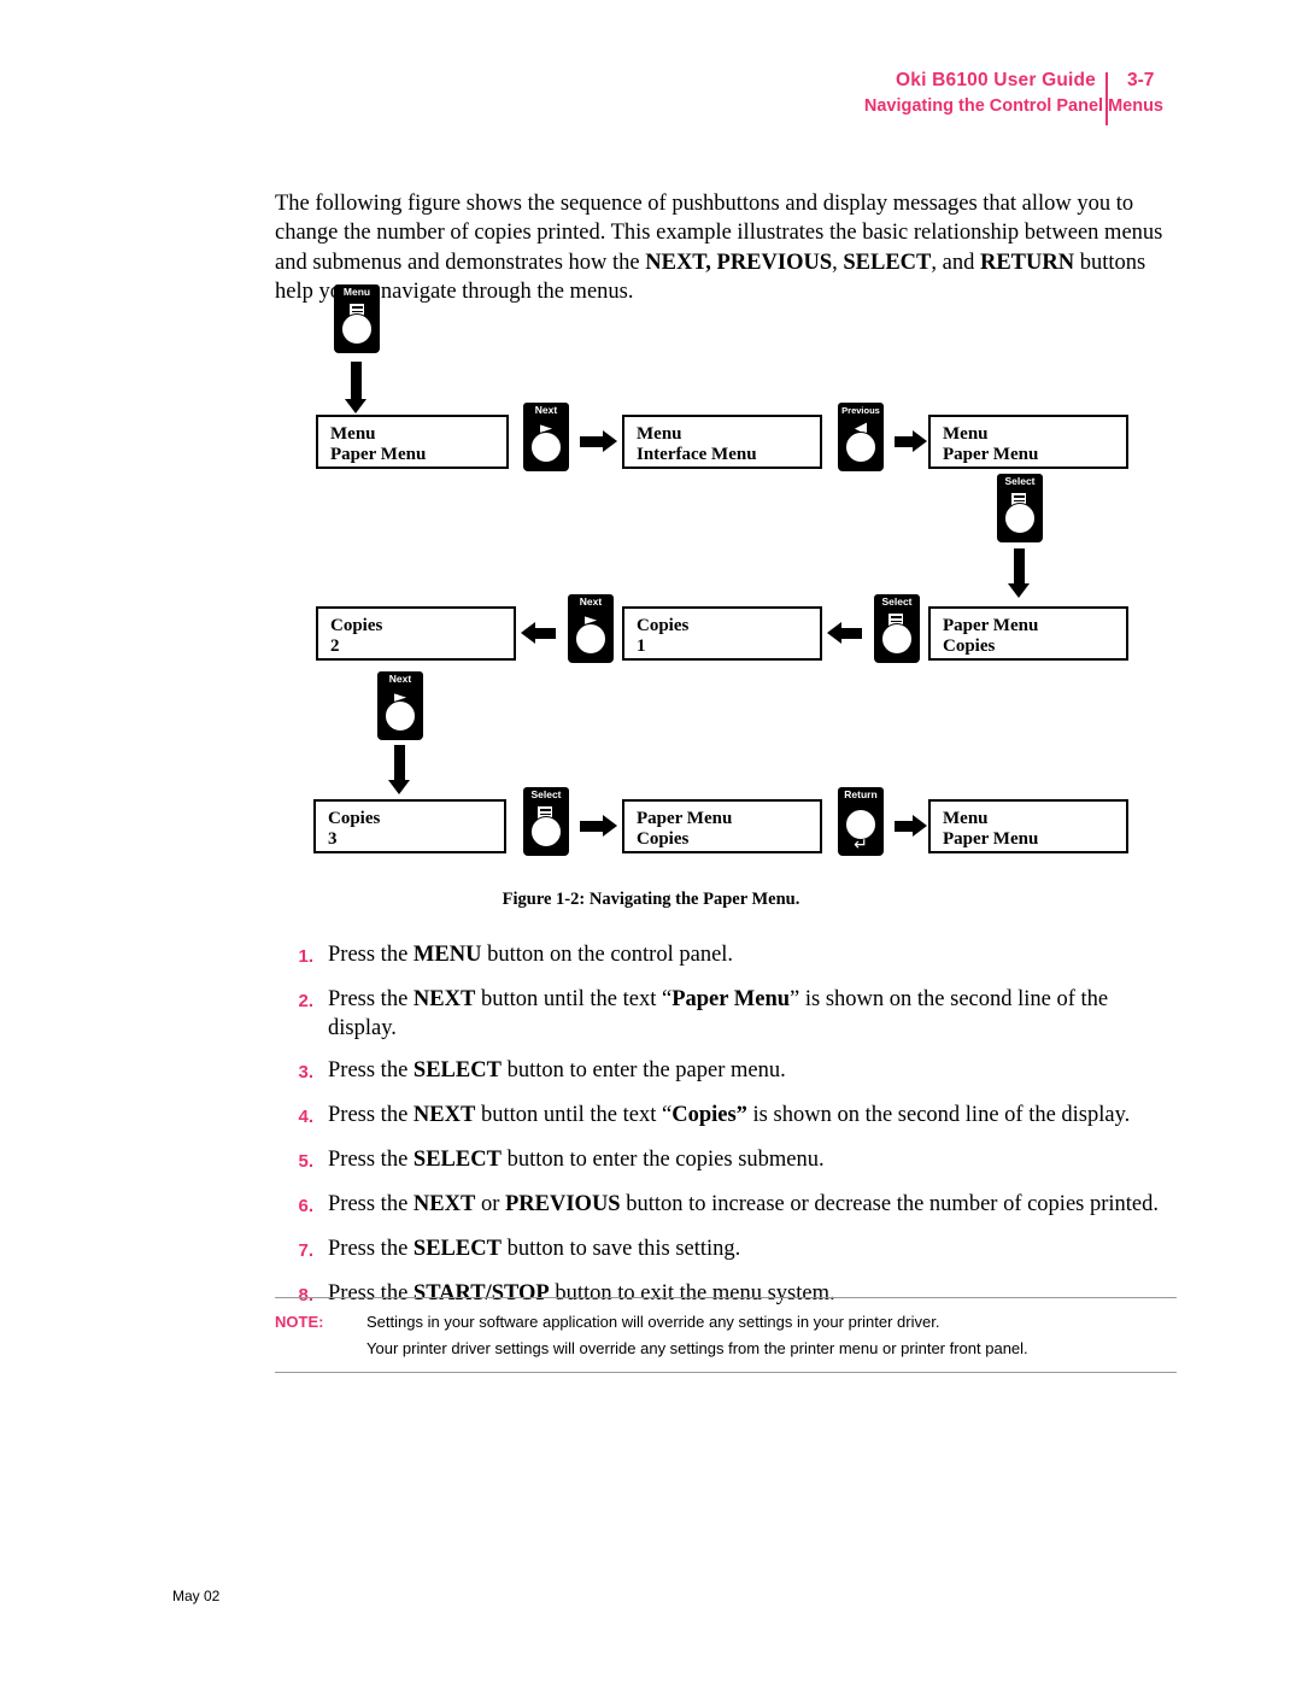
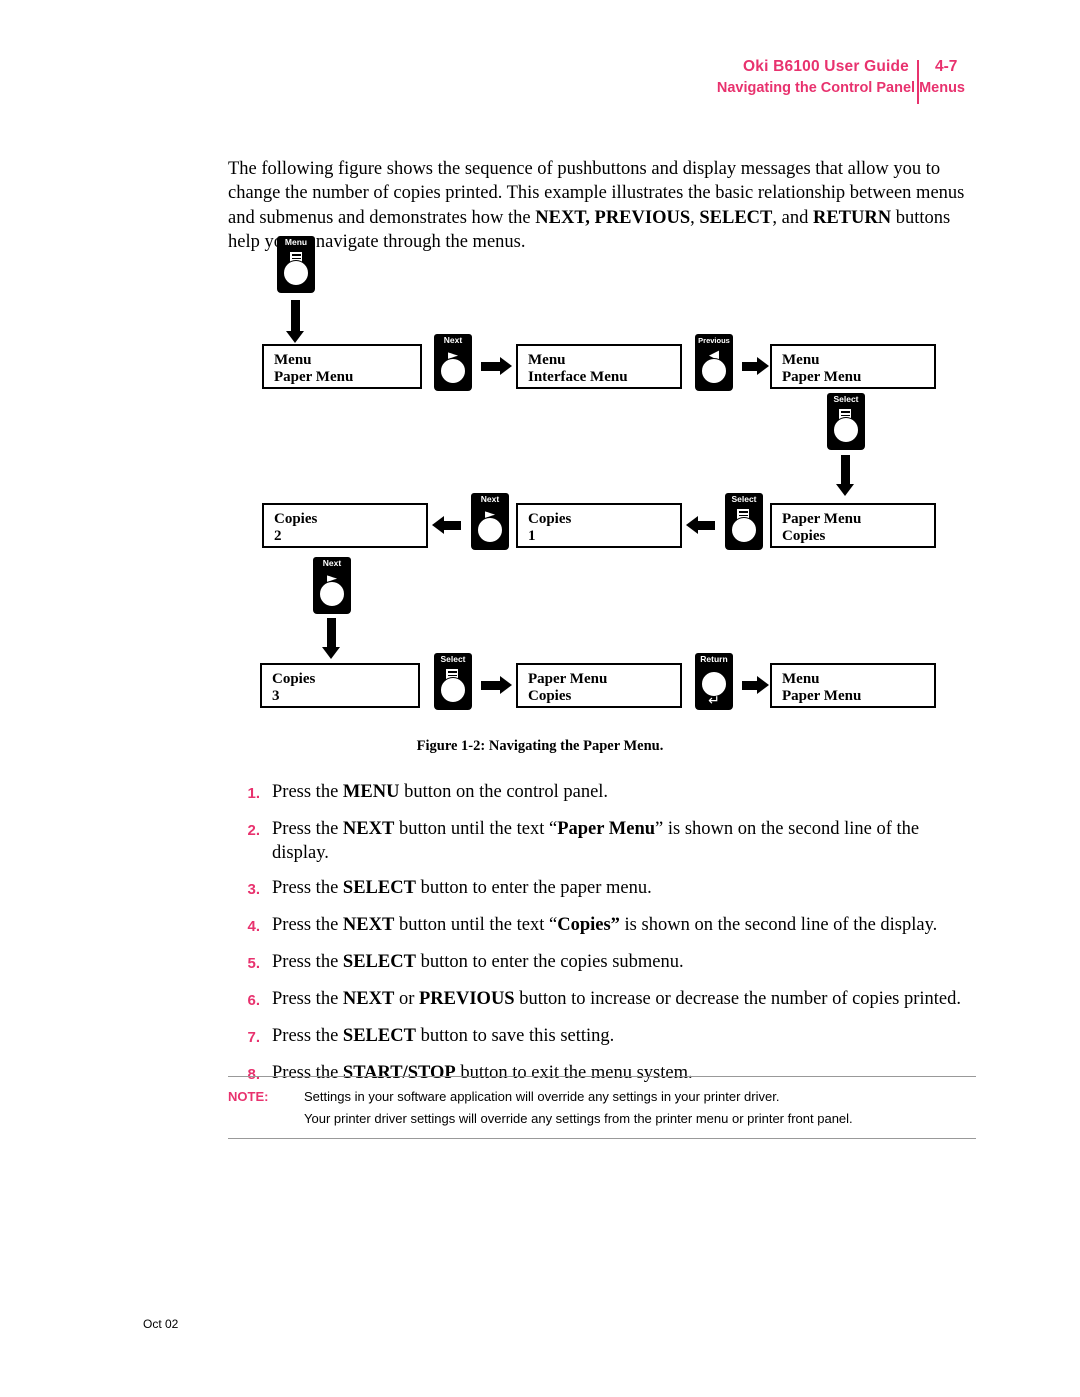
  Oki B6100 User Guide
- 3-7
+ 4-7
  Navigating the Control Panel Menus
  The following figure shows the sequence of pushbuttons and display messages that allow you to change the number of copies printed. This example illustrates the basic relationship between menus and submenus and demonstrates how the NEXT, PREVIOUS, SELECT, and RETURN buttons help y navigate through the menus.
  Menu
  Menu
  Paper Menu
  Next
  ►
  Menu
  Interface Menu
  Previous
  ◀
  Menu
  Paper Menu
  Select
  Paper Menu
  Copies
  Select
  Copies
  1
  Next
  ►
  Copies
  2
  Next
  ►
  Copies
  3
  Select
  Paper Menu
  Copies
  Return
  ↵
  Menu
  Paper Menu
  Figure 1-2: Navigating the Paper Menu.
  1.
  Press the MENU button on the control panel.
  2.
  Press the NEXT button until the text “Paper Menu” is shown on the second line of the display.
  3.
  Press the SELECT button to enter the paper menu.
  4.
  Press the NEXT button until the text “Copies” is shown on the second line of the display.
  5.
  Press the SELECT button to enter the copies submenu.
  6.
  Press the NEXT or PREVIOUS button to increase or decrease the number of copies printed.
  7.
  Press the SELECT button to save this setting.
  8.
  Press the START/STOP button to exit the menu system.
  NOTE:
  Settings in your software application will override any settings in your printer driver.
  Your printer driver settings will override any settings from the printer menu or printer front panel.
- May 02
+ Oct 02
